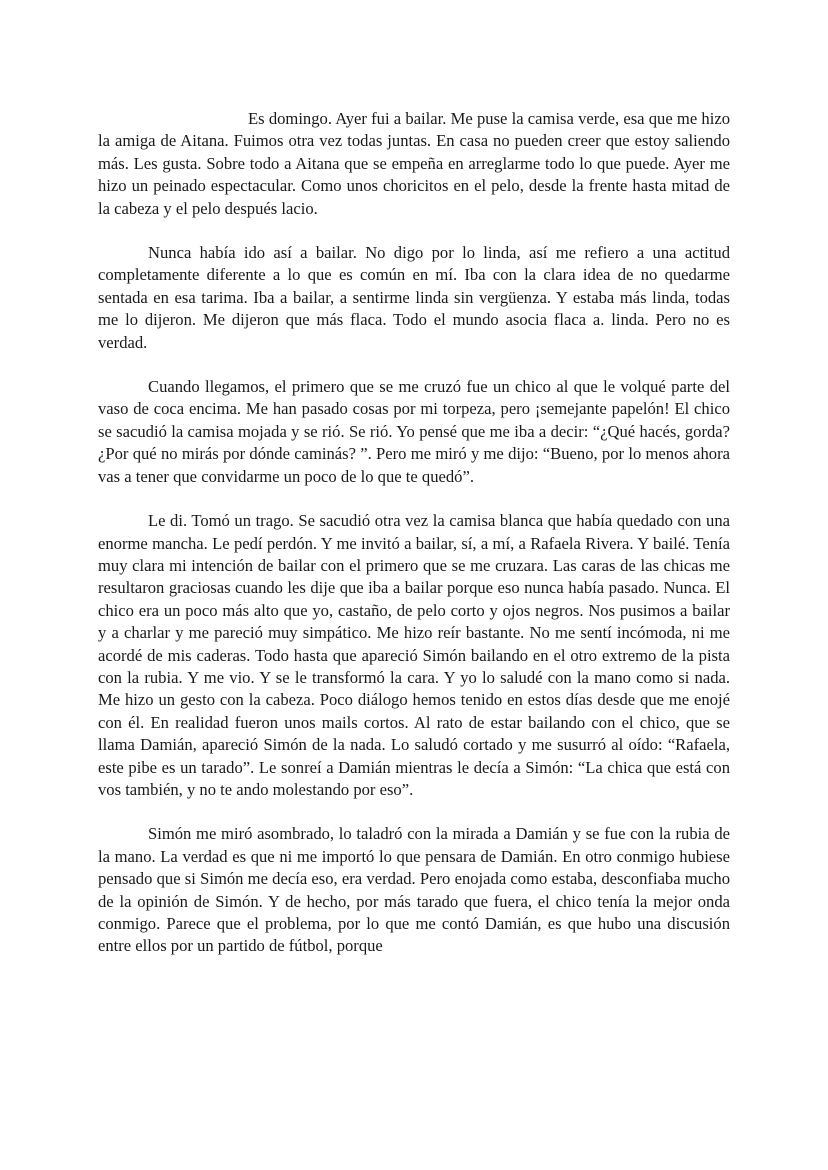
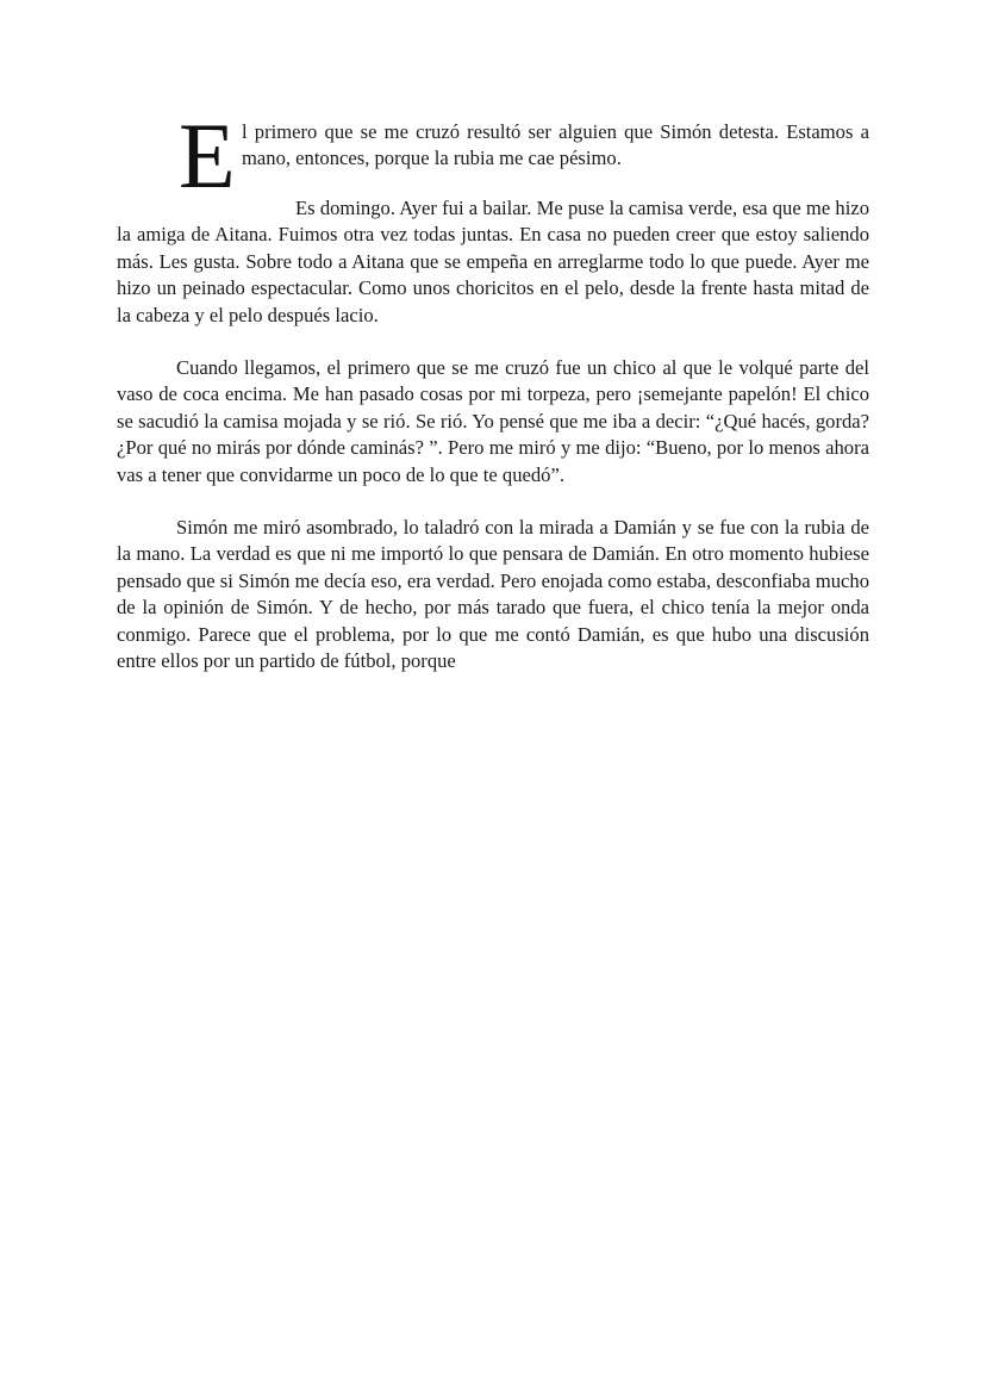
+ E
+ l primero que se me cruzó resultó ser alguien que Simón detesta. Estamos a mano, entonces, porque la rubia me cae pésimo.
  Es domingo. Ayer fui a bailar. Me puse la camisa verde, esa que me hizo la amiga de Aitana. Fuimos otra vez todas juntas. En casa no pueden creer que estoy saliendo más. Les gusta. Sobre todo a Aitana que se empeña en arreglarme todo lo que puede. Ayer me hizo un peinado espectacular. Como unos choricitos en el pelo, desde la frente hasta mitad de la cabeza y el pelo después lacio.
- Nunca había ido así a bailar. No digo por lo linda, así me refiero a una actitud completamente diferente a lo que es común en mí. Iba con la clara idea de no quedarme sentada en esa tarima. Iba a bailar, a sentirme linda sin vergüenza. Y estaba más linda, todas me lo dijeron. Me dijeron que más flaca. Todo el mundo asocia flaca a. linda. Pero no es verdad.
  Cuando llegamos, el primero que se me cruzó fue un chico al que le volqué parte del vaso de coca encima. Me han pasado cosas por mi torpeza, pero ¡semejante papelón! El chico se sacudió la camisa mojada y se rió. Se rió. Yo pensé que me iba a decir: “¿Qué hacés, gorda? ¿Por qué no mirás por dónde caminás? ”. Pero me miró y me dijo: “Bueno, por lo menos ahora vas a tener que convidarme un poco de lo que te quedó”.
- Le di. Tomó un trago. Se sacudió otra vez la camisa blanca que había quedado con una enorme mancha. Le pedí perdón. Y me invitó a bailar, sí, a mí, a Rafaela Rivera. Y bailé. Tenía muy clara mi intención de bailar con el primero que se me cruzara. Las caras de las chicas me resultaron graciosas cuando les dije que iba a bailar porque eso nunca había pasado. Nunca. El chico era un poco más alto que yo, castaño, de pelo corto y ojos negros. Nos pusimos a bailar y a charlar y me pareció muy simpático. Me hizo reír bastante. No me sentí incómoda, ni me acordé de mis caderas. Todo hasta que apareció Simón bailando en el otro extremo de la pista con la rubia. Y me vio. Y se le transformó la cara. Y yo lo saludé con la mano como si nada. Me hizo un gesto con la cabeza. Poco diálogo hemos tenido en estos días desde que me enojé con él. En realidad fueron unos mails cortos. Al rato de estar bailando con el chico, que se llama Damián, apareció Simón de la nada. Lo saludó cortado y me susurró al oído: “Rafaela, este pibe es un tarado”. Le sonreí a Damián mientras le decía a Simón: “La chica que está con vos también, y no te ando molestando por eso”.
- Simón me miró asombrado, lo taladró con la mirada a Damián y se fue con la rubia de la mano. La verdad es que ni me importó lo que pensara de Damián. En otro conmigo hubiese pensado que si Simón me decía eso, era verdad. Pero enojada como estaba, desconfiaba mucho de la opinión de Simón. Y de hecho, por más tarado que fuera, el chico tenía la mejor onda conmigo. Parece que el problema, por lo que me contó Damián, es que hubo una discusión entre ellos por un partido de fútbol, porque
+ Simón me miró asombrado, lo taladró con la mirada a Damián y se fue con la rubia de la mano. La verdad es que ni me importó lo que pensara de Damián. En otro momento hubiese pensado que si Simón me decía eso, era verdad. Pero enojada como estaba, desconfiaba mucho de la opinión de Simón. Y de hecho, por más tarado que fuera, el chico tenía la mejor onda conmigo. Parece que el problema, por lo que me contó Damián, es que hubo una discusión entre ellos por un partido de fútbol, porque
